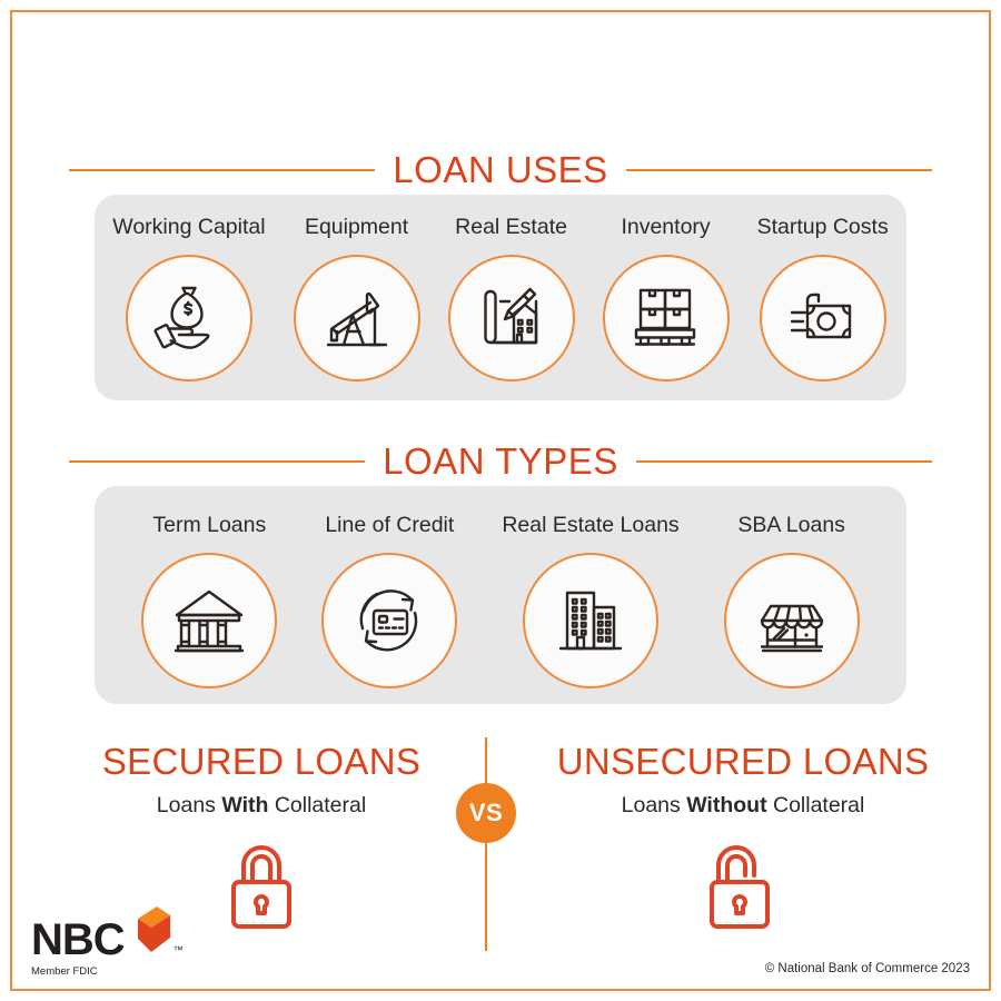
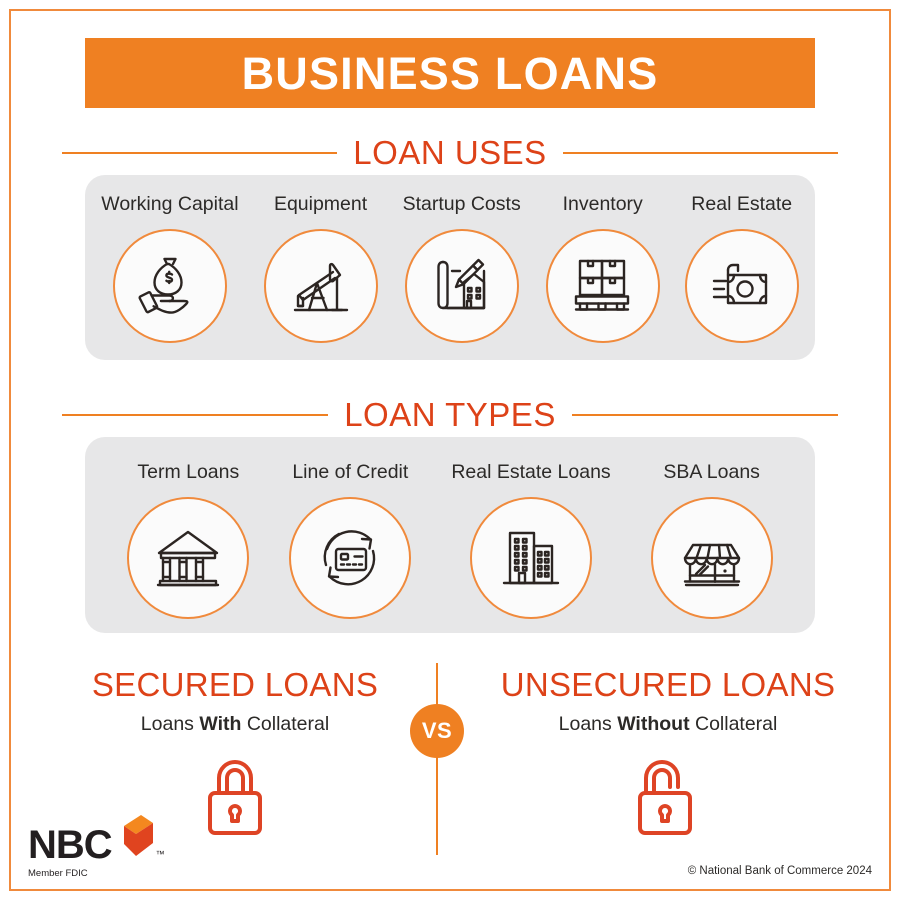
+ BUSINESS LOANS
  LOAN USES
  Working Capital
  Equipment
- Real Estate
+ Startup Costs
  Inventory
- Startup Costs
+ Real Estate
  LOAN TYPES
  Term Loans
  Line of Credit
  Real Estate Loans
  SBA Loans
  VS
  SECURED LOANS
  Loans With Collateral
  UNSECURED LOANS
  Loans Without Collateral
  NBC
  ™
  Member FDIC
- © National Bank of Commerce 2023
+ © National Bank of Commerce 2024
